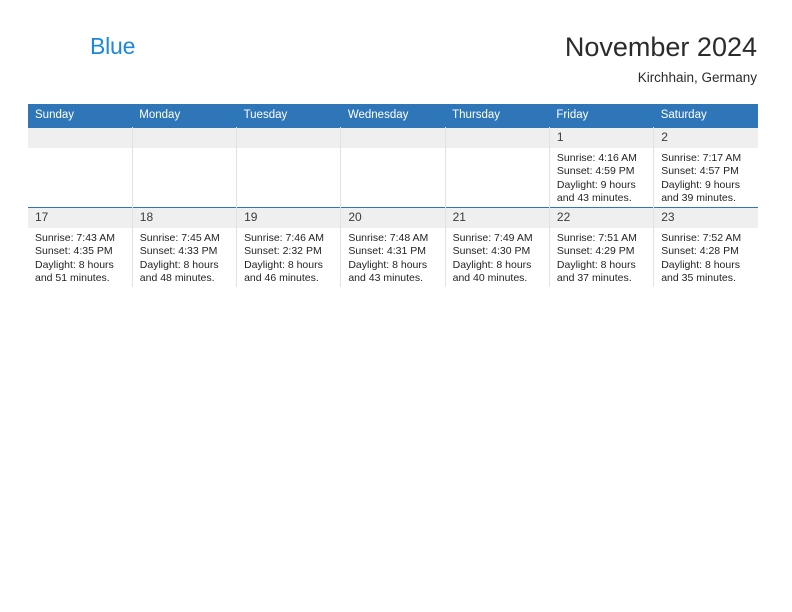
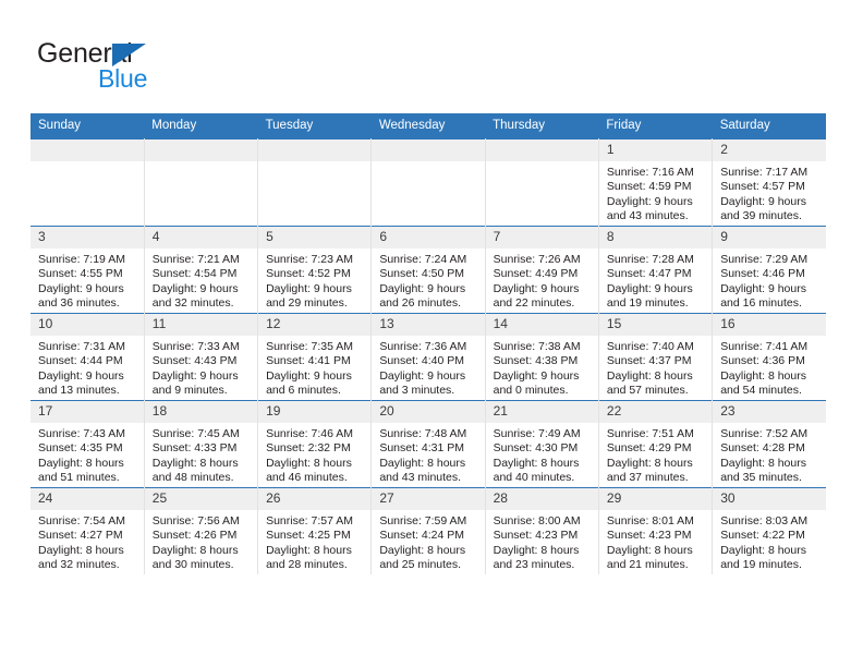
+ General
  Blue
- November 2024
- Kirchhain, Germany
  Sunday	Monday	Tuesday	Wednesday	Thursday	Friday	Saturday
- 					1Sunrise: 4:16 AMSunset: 4:59 PMDaylight: 9 hoursand 43 minutes.	2Sunrise: 7:17 AMSunset: 4:57 PMDaylight: 9 hoursand 39 minutes.
+ 					1Sunrise: 7:16 AMSunset: 4:59 PMDaylight: 9 hoursand 43 minutes.	2Sunrise: 7:17 AMSunset: 4:57 PMDaylight: 9 hoursand 39 minutes.
+ 3Sunrise: 7:19 AMSunset: 4:55 PMDaylight: 9 hoursand 36 minutes.	4Sunrise: 7:21 AMSunset: 4:54 PMDaylight: 9 hoursand 32 minutes.	5Sunrise: 7:23 AMSunset: 4:52 PMDaylight: 9 hoursand 29 minutes.	6Sunrise: 7:24 AMSunset: 4:50 PMDaylight: 9 hoursand 26 minutes.	7Sunrise: 7:26 AMSunset: 4:49 PMDaylight: 9 hoursand 22 minutes.	8Sunrise: 7:28 AMSunset: 4:47 PMDaylight: 9 hoursand 19 minutes.	9Sunrise: 7:29 AMSunset: 4:46 PMDaylight: 9 hoursand 16 minutes.
+ 10Sunrise: 7:31 AMSunset: 4:44 PMDaylight: 9 hoursand 13 minutes.	11Sunrise: 7:33 AMSunset: 4:43 PMDaylight: 9 hoursand 9 minutes.	12Sunrise: 7:35 AMSunset: 4:41 PMDaylight: 9 hoursand 6 minutes.	13Sunrise: 7:36 AMSunset: 4:40 PMDaylight: 9 hoursand 3 minutes.	14Sunrise: 7:38 AMSunset: 4:38 PMDaylight: 9 hoursand 0 minutes.	15Sunrise: 7:40 AMSunset: 4:37 PMDaylight: 8 hoursand 57 minutes.	16Sunrise: 7:41 AMSunset: 4:36 PMDaylight: 8 hoursand 54 minutes.
  17Sunrise: 7:43 AMSunset: 4:35 PMDaylight: 8 hoursand 51 minutes.	18Sunrise: 7:45 AMSunset: 4:33 PMDaylight: 8 hoursand 48 minutes.	19Sunrise: 7:46 AMSunset: 2:32 PMDaylight: 8 hoursand 46 minutes.	20Sunrise: 7:48 AMSunset: 4:31 PMDaylight: 8 hoursand 43 minutes.	21Sunrise: 7:49 AMSunset: 4:30 PMDaylight: 8 hoursand 40 minutes.	22Sunrise: 7:51 AMSunset: 4:29 PMDaylight: 8 hoursand 37 minutes.	23Sunrise: 7:52 AMSunset: 4:28 PMDaylight: 8 hoursand 35 minutes.
+ 24Sunrise: 7:54 AMSunset: 4:27 PMDaylight: 8 hoursand 32 minutes.	25Sunrise: 7:56 AMSunset: 4:26 PMDaylight: 8 hoursand 30 minutes.	26Sunrise: 7:57 AMSunset: 4:25 PMDaylight: 8 hoursand 28 minutes.	27Sunrise: 7:59 AMSunset: 4:24 PMDaylight: 8 hoursand 25 minutes.	28Sunrise: 8:00 AMSunset: 4:23 PMDaylight: 8 hoursand 23 minutes.	29Sunrise: 8:01 AMSunset: 4:23 PMDaylight: 8 hoursand 21 minutes.	30Sunrise: 8:03 AMSunset: 4:22 PMDaylight: 8 hoursand 19 minutes.
